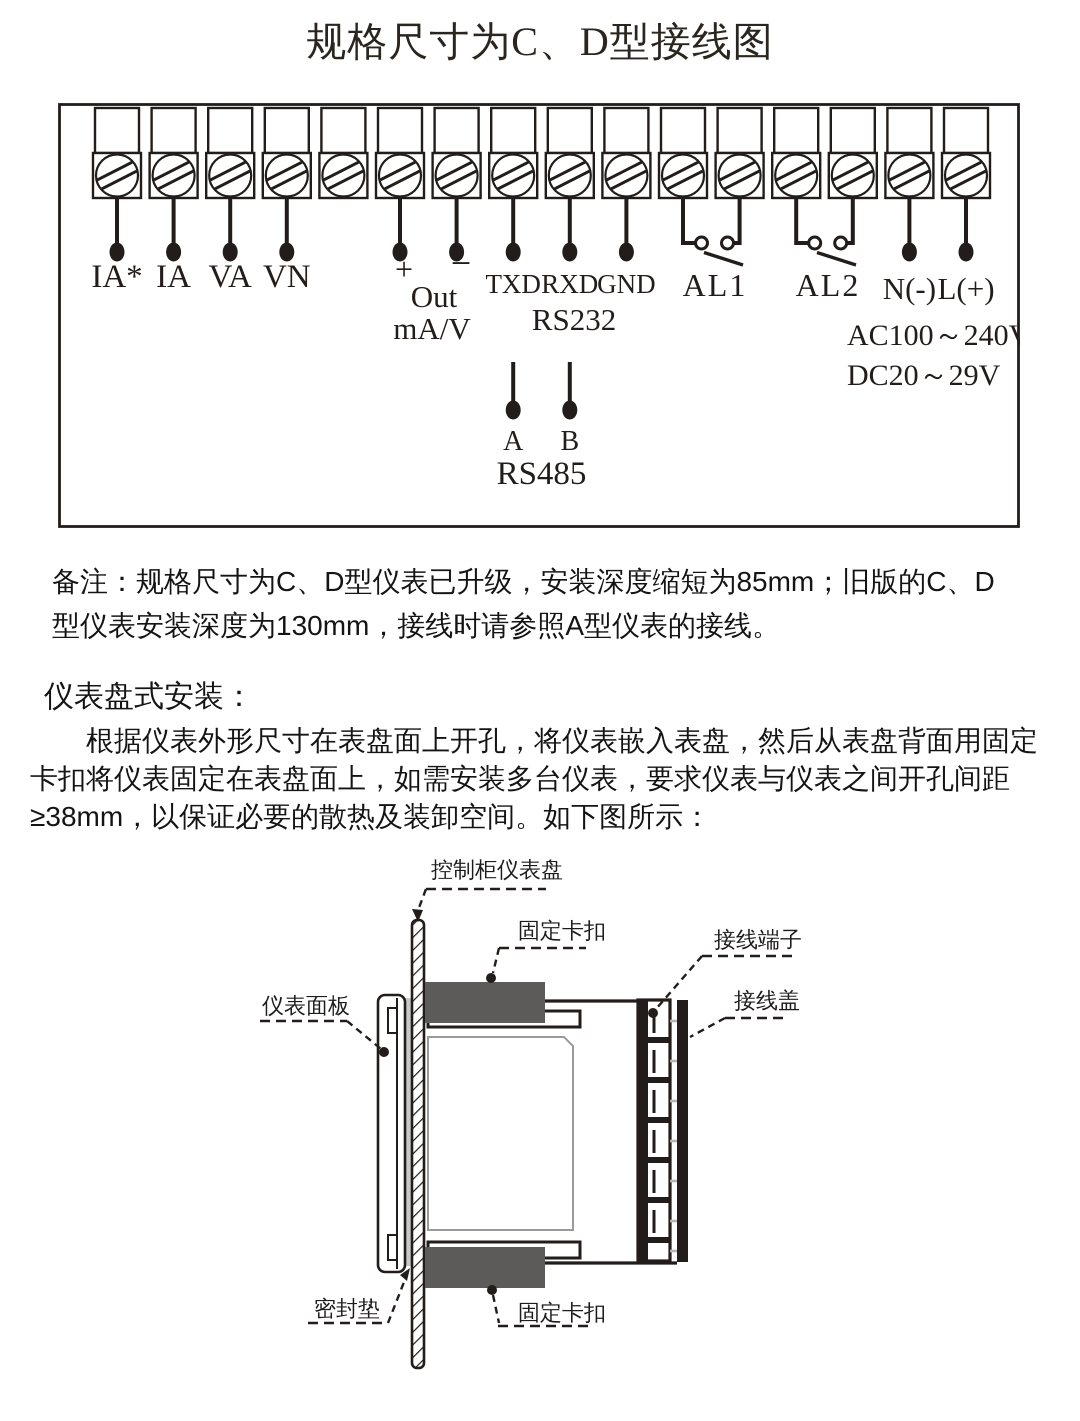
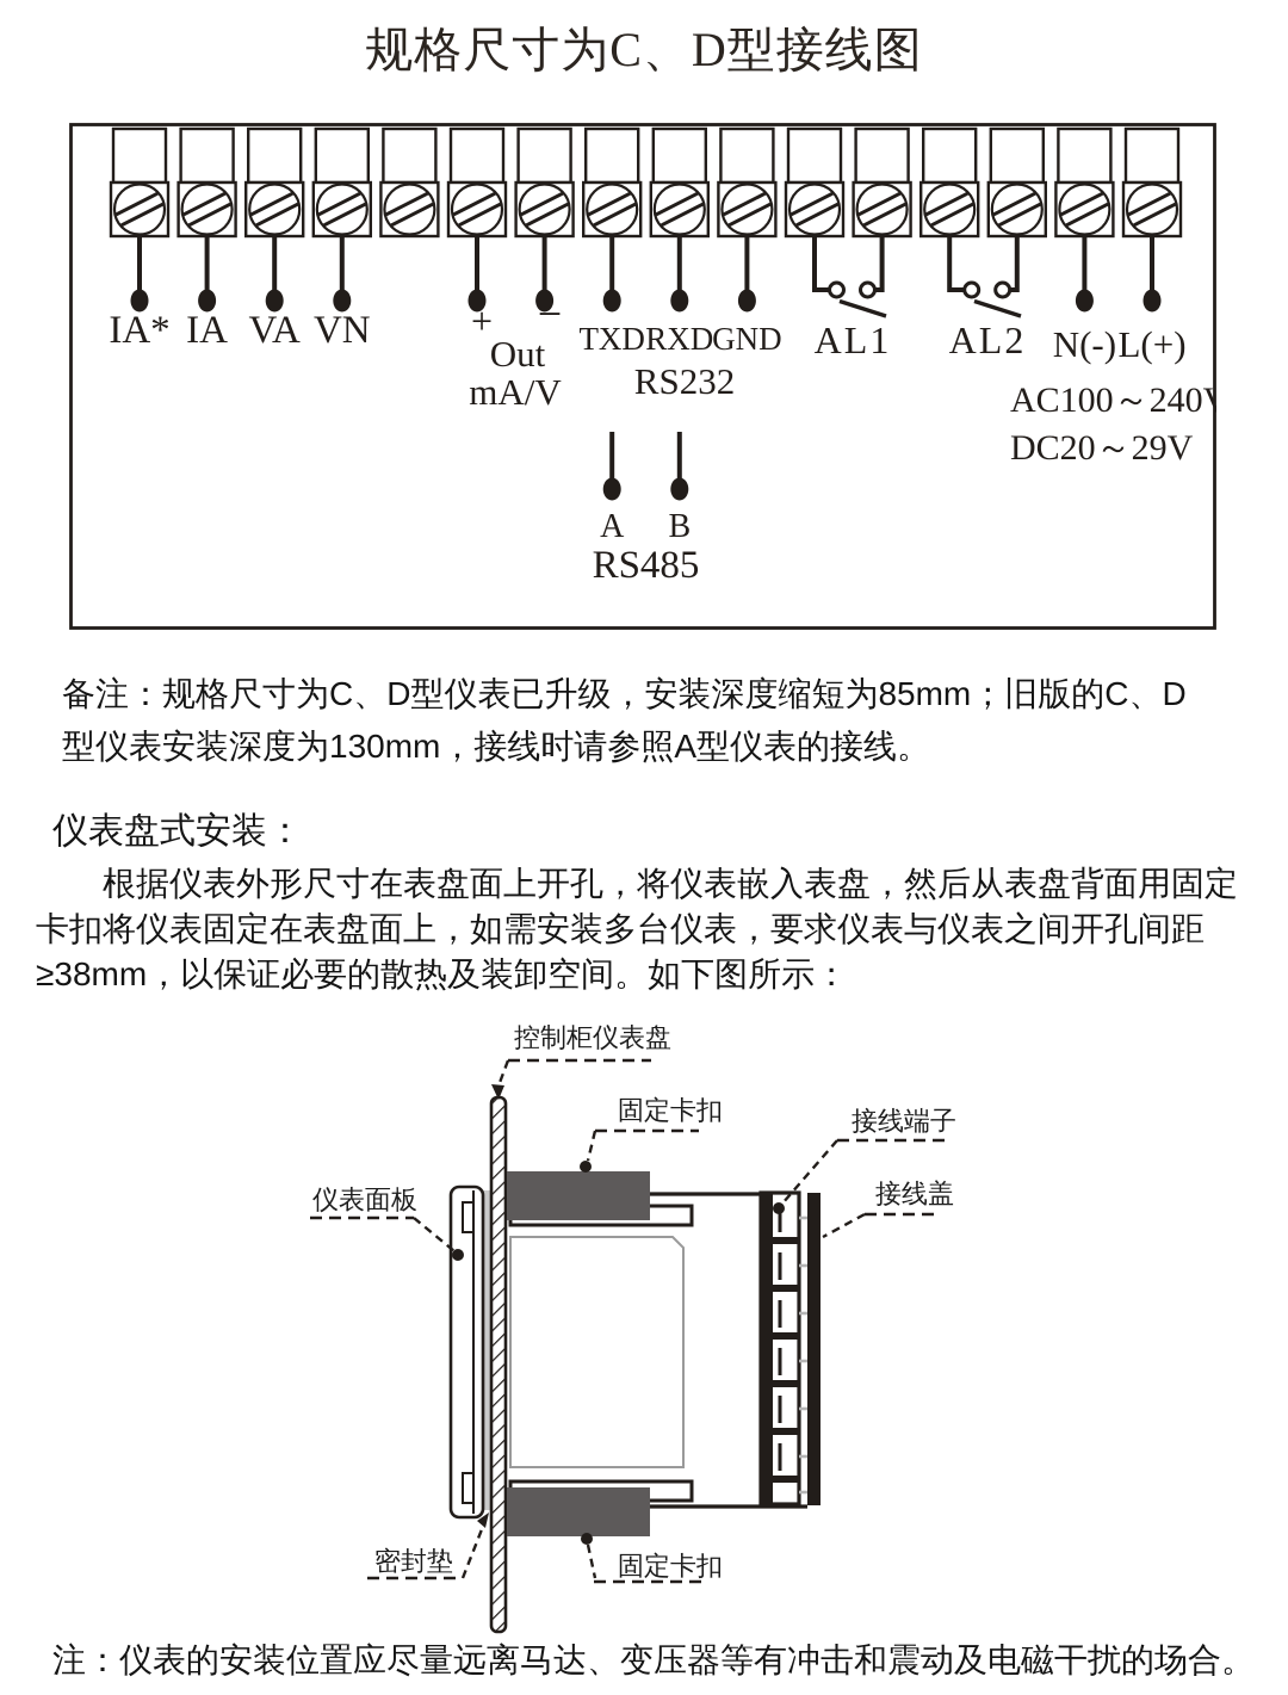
  规格尺寸为C、D型接线图
  IA*
  IA
  VA
  VN
  +
  −
  Out
  mA/V
  TXD
  RXD
  GND
  RS232
  AL1
  AL2
  N(-)
  L(+)
  AC100～240V
  DC20～29V
  A
  B
  RS485
  备注：规格尺寸为C、D型仪表已升级，安装深度缩短为85mm；旧版的C、D型仪表安装深度为130mm，接线时请参照A型仪表的接线。
  仪表盘式安装：
  根据仪表外形尺寸在表盘面上开孔，将仪表嵌入表盘，然后从表盘背面用固定卡扣将仪表固定在表盘面上，如需安装多台仪表，要求仪表与仪表之间开孔间距≥38mm，以保证必要的散热及装卸空间。如下图所示：
  控制柜仪表盘
  固定卡扣
  接线端子
  接线盖
  仪表面板
  密封垫
  固定卡扣
+ 注：仪表的安装位置应尽量远离马达、变压器等有冲击和震动及电磁干扰的场合。
